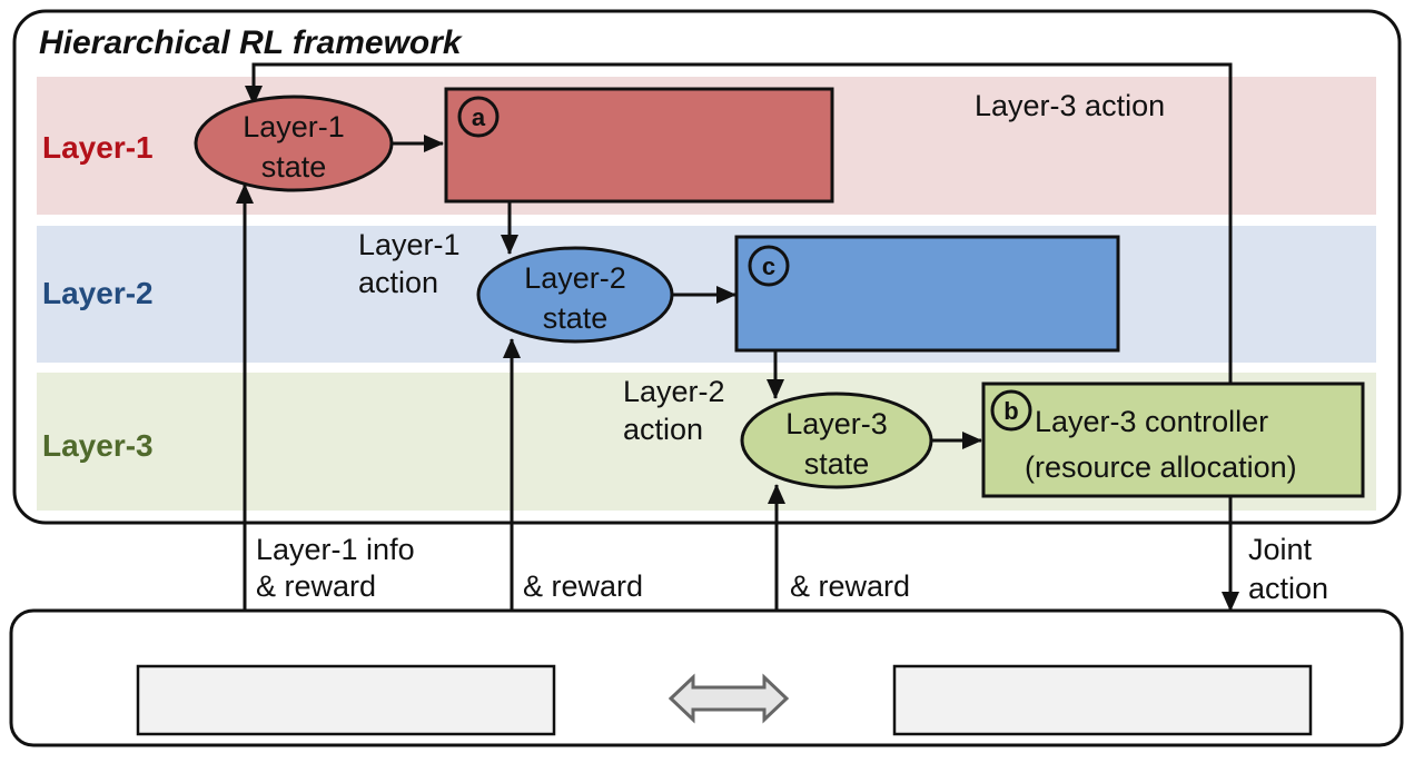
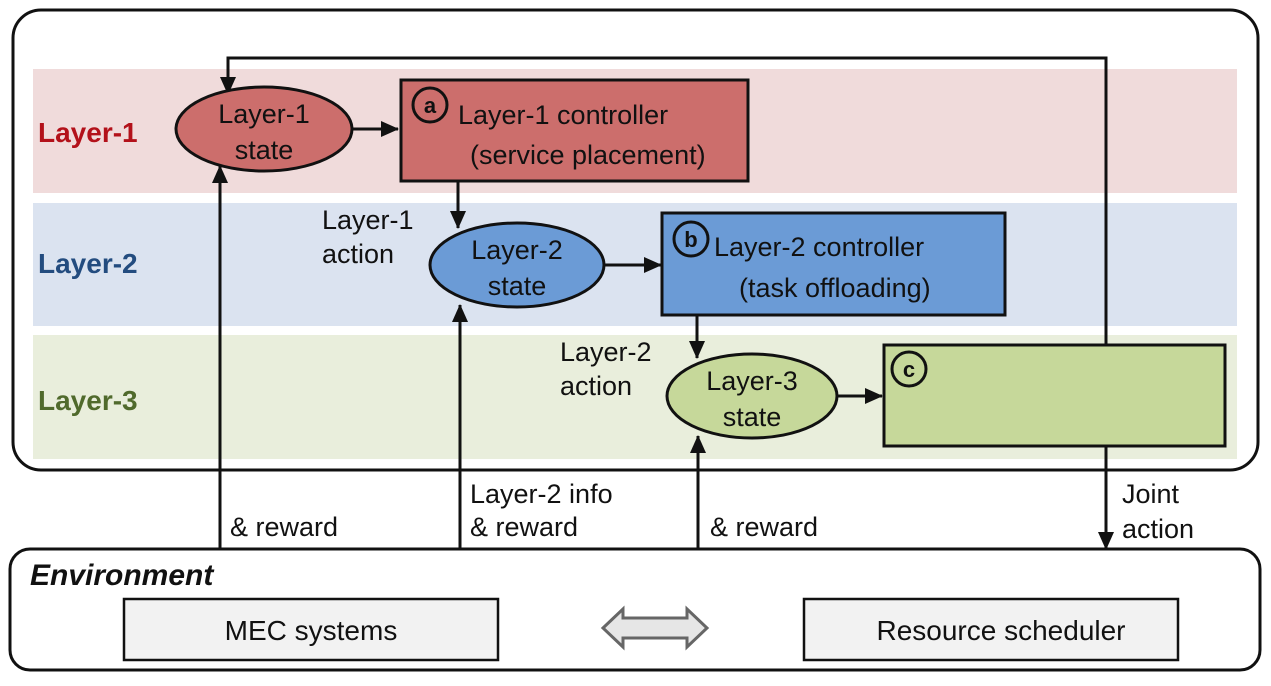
- Hierarchical RL framework
  Layer-1
  Layer-2
  Layer-3
  Layer-1
  state
  a
+ Layer-1 controller
+ (service placement)
  Layer-2
  state
- c
+ b
+ Layer-2 controller
+ (task offloading)
  Layer-3
  state
- b
+ c
- Layer-3 controller
- (resource allocation)
- Layer-3 action
  Layer-1
  action
  Layer-2
  action
- Layer-1 info
  & reward
+ Layer-2 info
  & reward
  & reward
  Joint
  action
+ Environment
+ MEC systems
+ Resource scheduler
